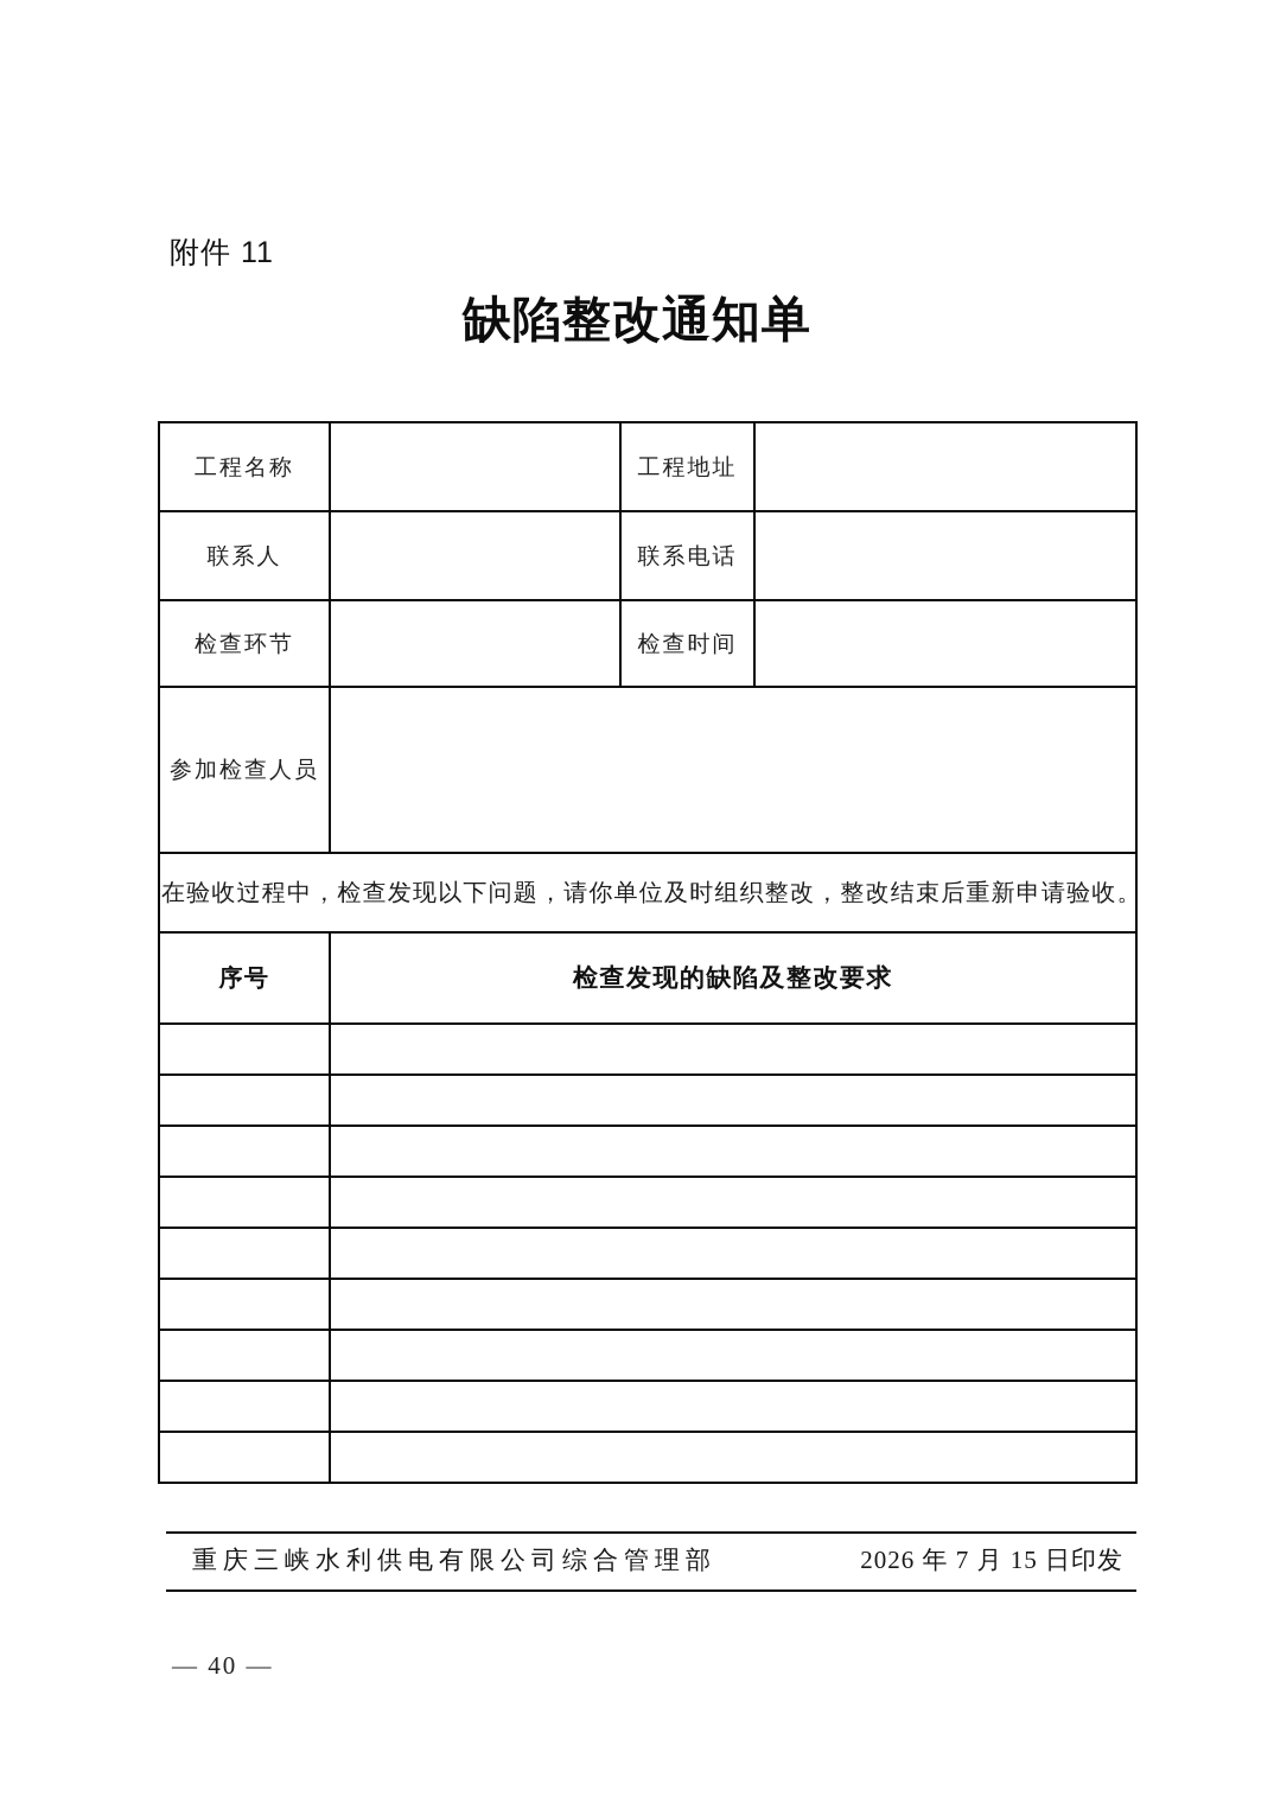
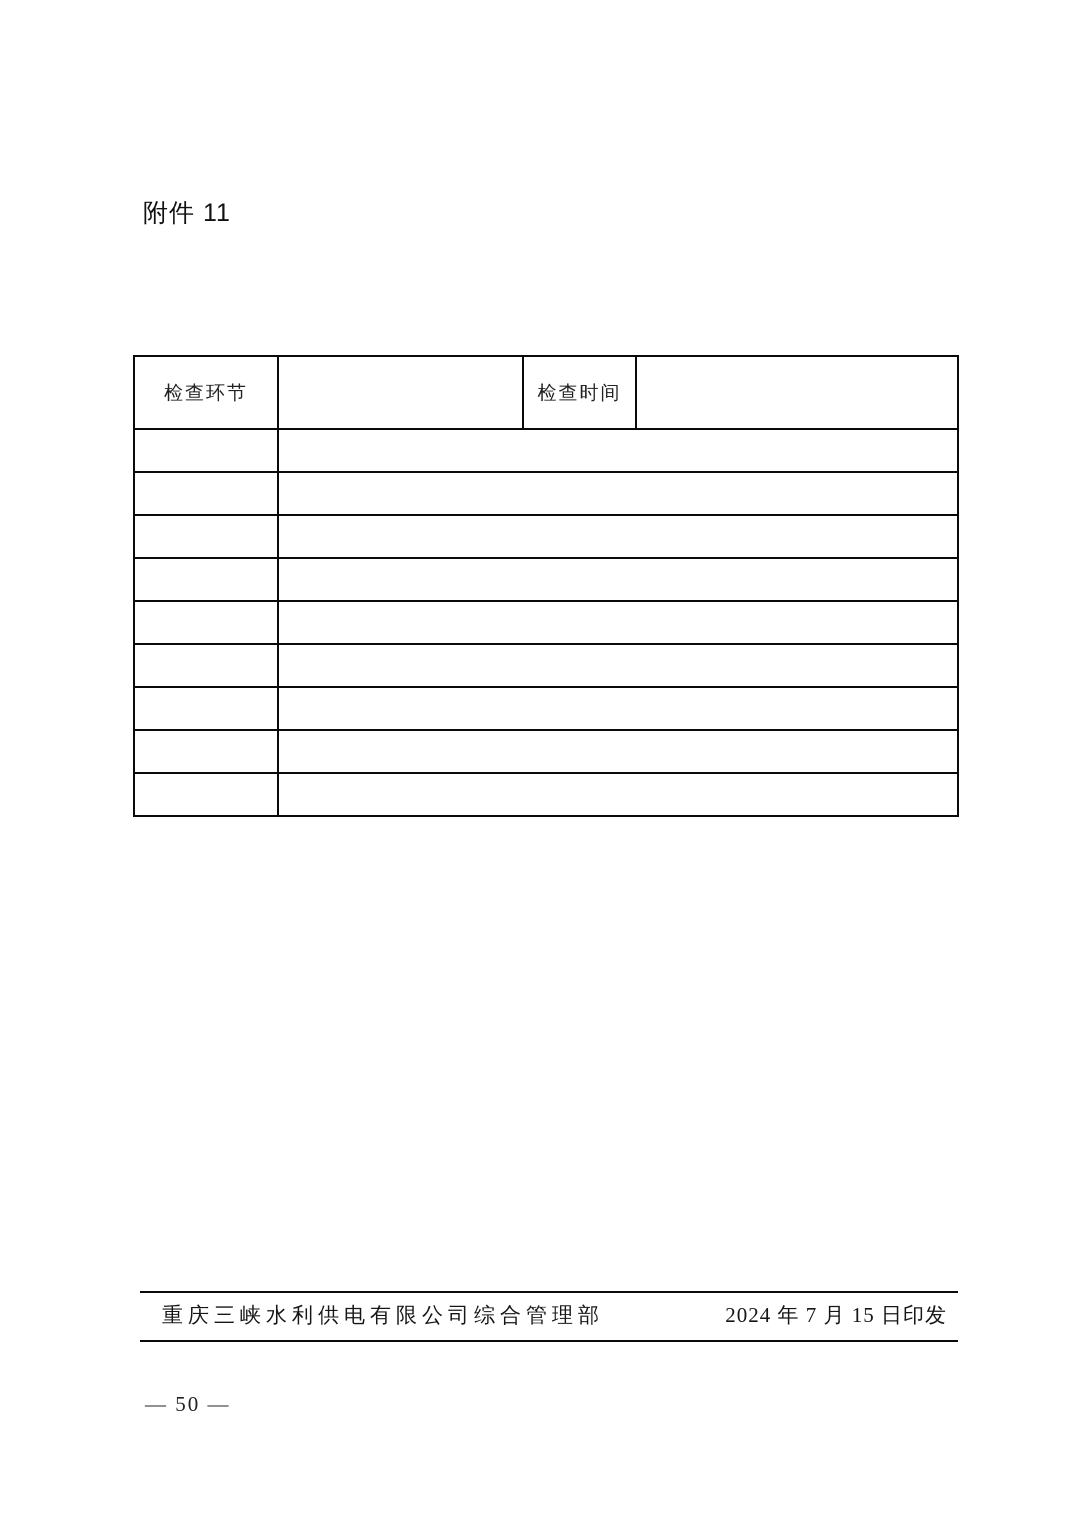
  附件 11
- 缺陷整改通知单
- 工程名称		工程地址
- 联系人		联系电话
  检查环节		检查时间
- 参加检查人员
- 在验收过程中，检查发现以下问题，请你单位及时组织整改，整改结束后重新申请验收。
- 序号	检查发现的缺陷及整改要求
  重庆三峡水利供电有限公司综合管理部
- 2026 年 7 月 15 日印发
+ 2024 年 7 月 15 日印发
- — 40 —
+ — 50 —
